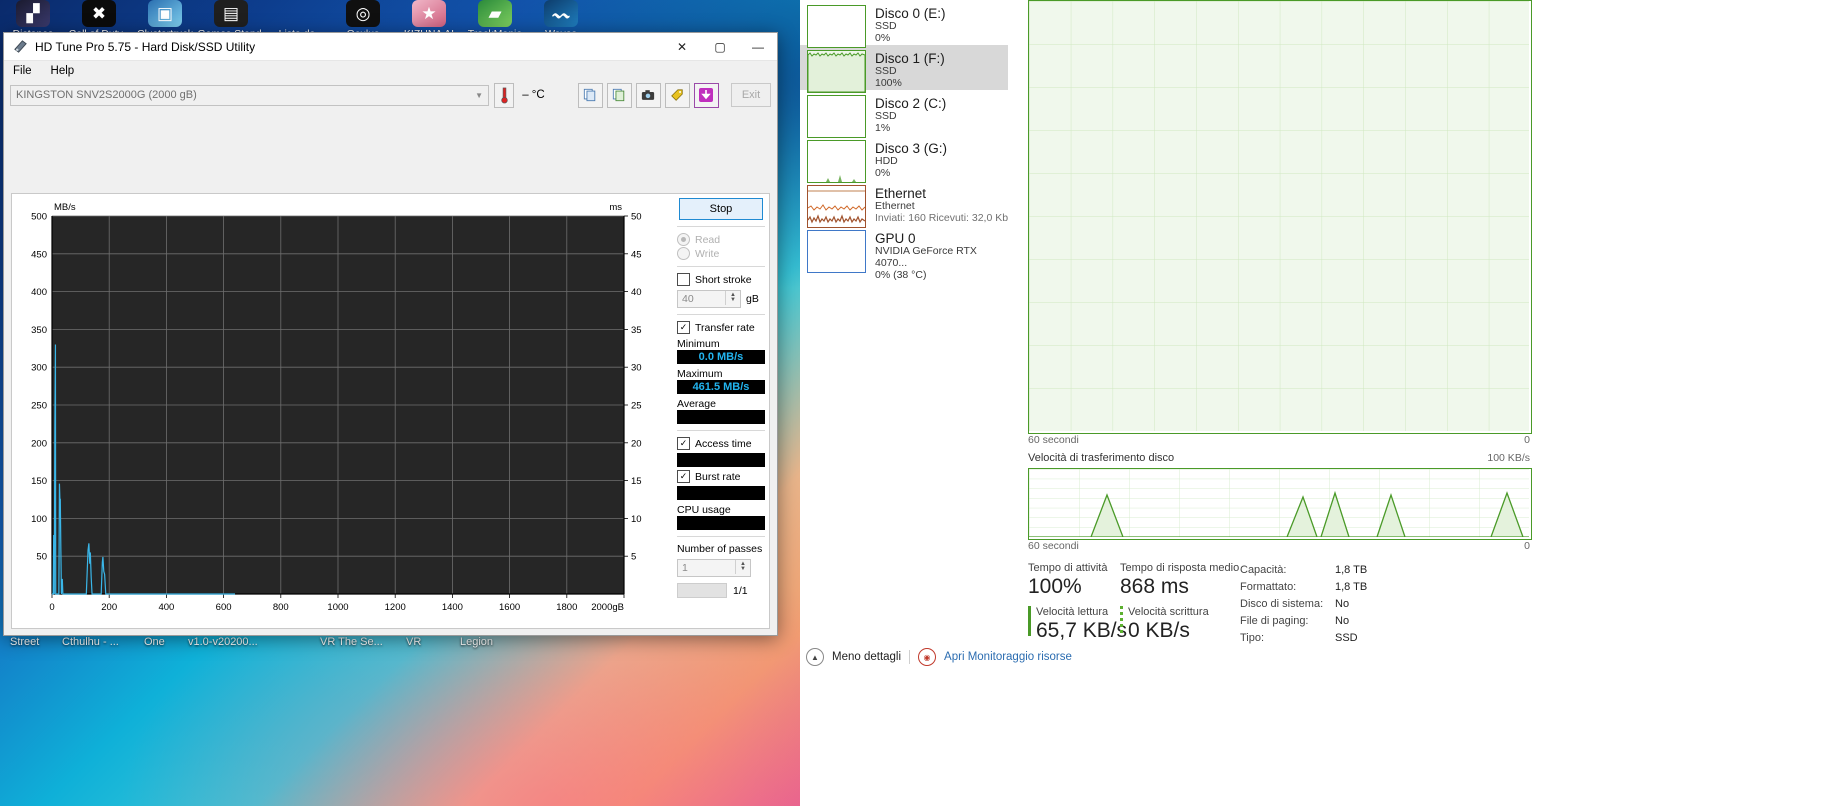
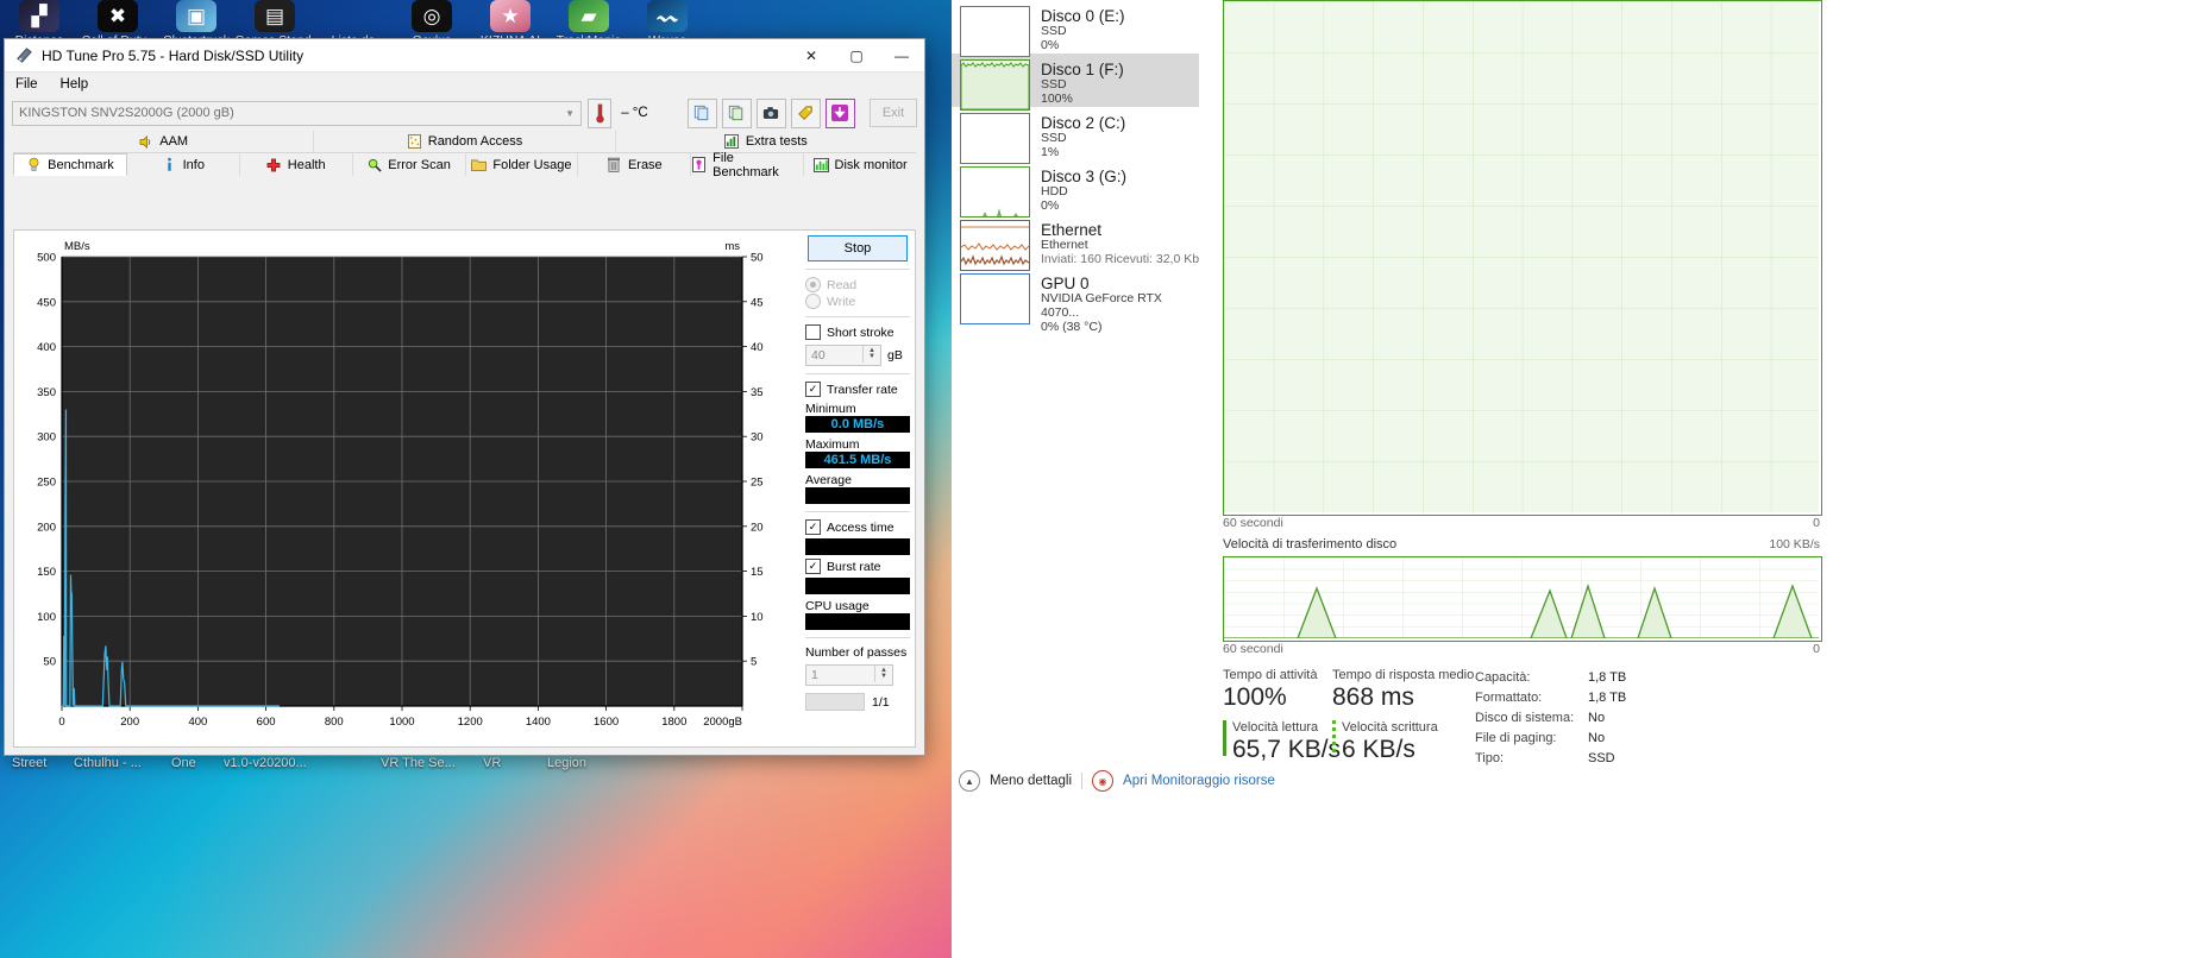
  ▞
  ✖
  ▣
  ▤
  ◎
  ★
  ▰
  〰
  Street
  Cthulhu - ...
  One
  v1.0-v20200...
  VR The Se...
  VR
  Legion
  HD Tune Pro 5.75 - Hard Disk/SSD Utility
  ✕
  ▢
  —
  File
  Help
  KINGSTON SNV2S2000G (2000 gB)
  ▼
  – °C
  Exit
+ AAM
+ Random Access
+ Extra tests
+ Benchmark
+ Info
+ Health
+ Error Scan
+ Folder Usage
+ Erase
+ File Benchmark
+ Disk monitor
  MB/s
  ms
  50
  100
  150
  200
  250
  300
  350
  400
  450
  500
  5
  10
  15
  20
  25
  30
  35
  40
  45
  50
  0
  200
  400
  600
  800
  1000
  1200
  1400
  1600
  1800
  2000gB
  Stop
  Read
  Write
  Short stroke
  40
  gB
  ✓
  Transfer rate
  Minimum
  0.0 MB/s
  Maximum
  461.5 MB/s
  Average
  ✓
  Access time
  ✓
  Burst rate
  CPU usage
  Number of passes
  1
  1/1
  Disco 0 (E:)
  SSD
  0%
  Disco 1 (F:)
  SSD
  100%
  Disco 2 (C:)
  SSD
  1%
  Disco 3 (G:)
  HDD
  0%
  Ethernet
  Ethernet
  Inviati: 160 Ricevuti: 32,0 Kb
  GPU 0
  NVIDIA GeForce RTX 4070...
  0% (38 °C)
  60 secondi
  0
  Velocità di trasferimento disco
  100 KB/s
  60 secondi
  0
  Tempo di attività
  100%
  Tempo di risposta medio
  868 ms
  Velocità lettura
  65,7 KB/
  Velocità scrittura
- 0 KB/s
+ 6 KB/s
  Capacità:
  1,8 TB
  Formattato:
  1,8 TB
  Disco di sistema:
  No
  File di paging:
  No
  Tipo:
  SSD
  ▲
  Meno dettagli
  ◉
  Apri Monitoraggio risorse
